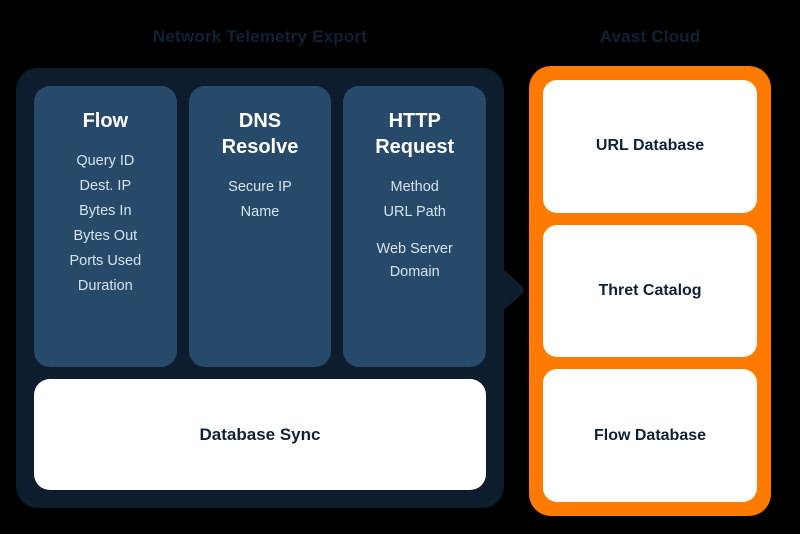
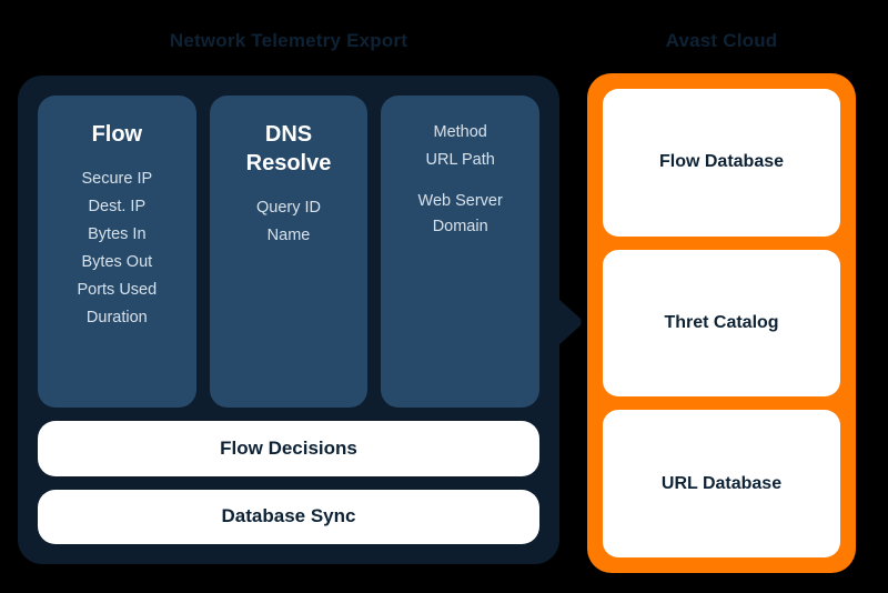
  Network Telemetry Export
  Avast Cloud
  Flow
- Query ID
+ Secure IP
  Dest. IP
  Bytes In
  Bytes Out
  Ports Used
  Duration
  DNS
  Resolve
- Secure IP
+ Query ID
  Name
- HTTP
- Request
  Method
  URL Path
  Web Server
  Domain
+ Flow Decisions
  Database Sync
- URL Database
+ Flow Database
  Thret Catalog
- Flow Database
+ URL Database
